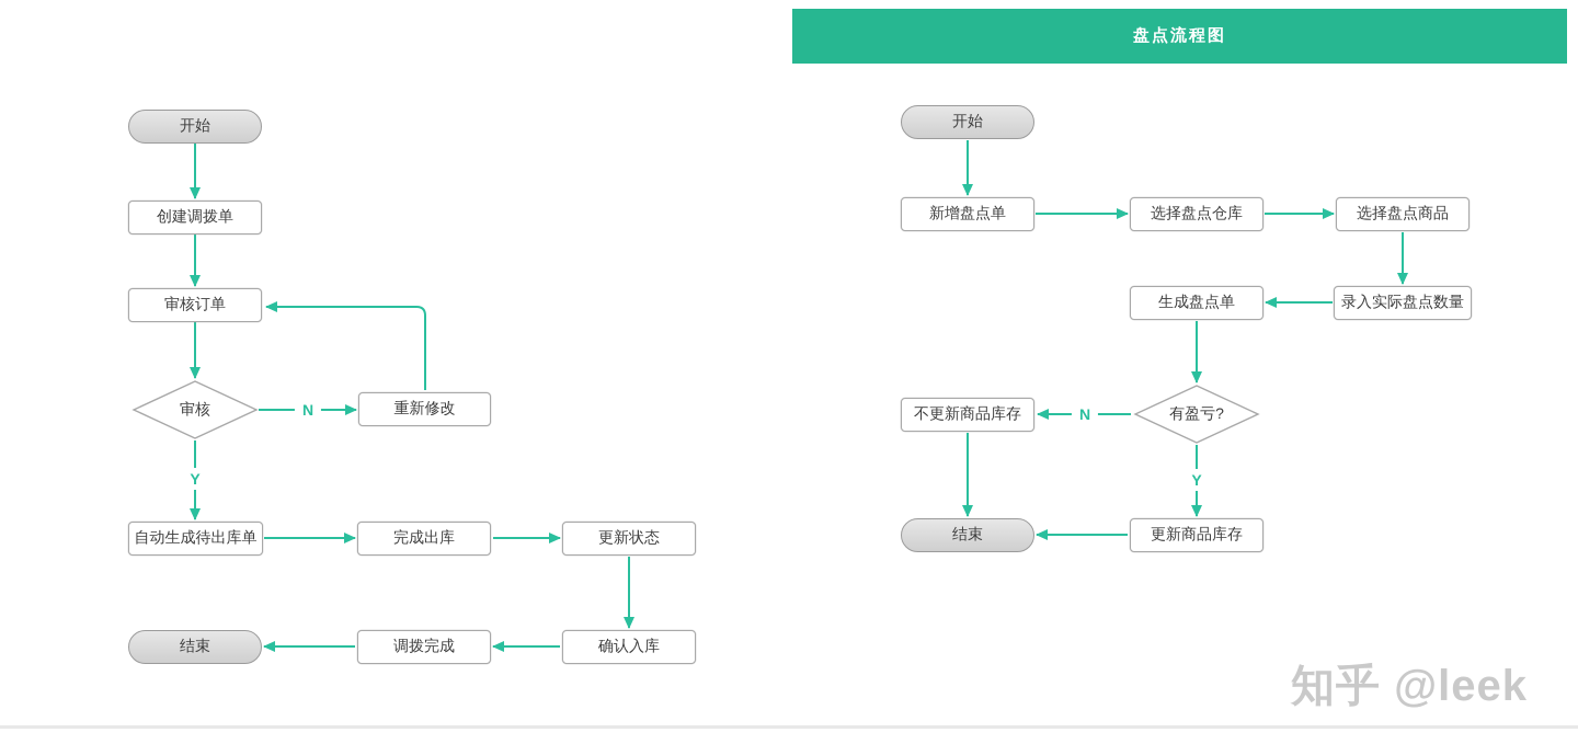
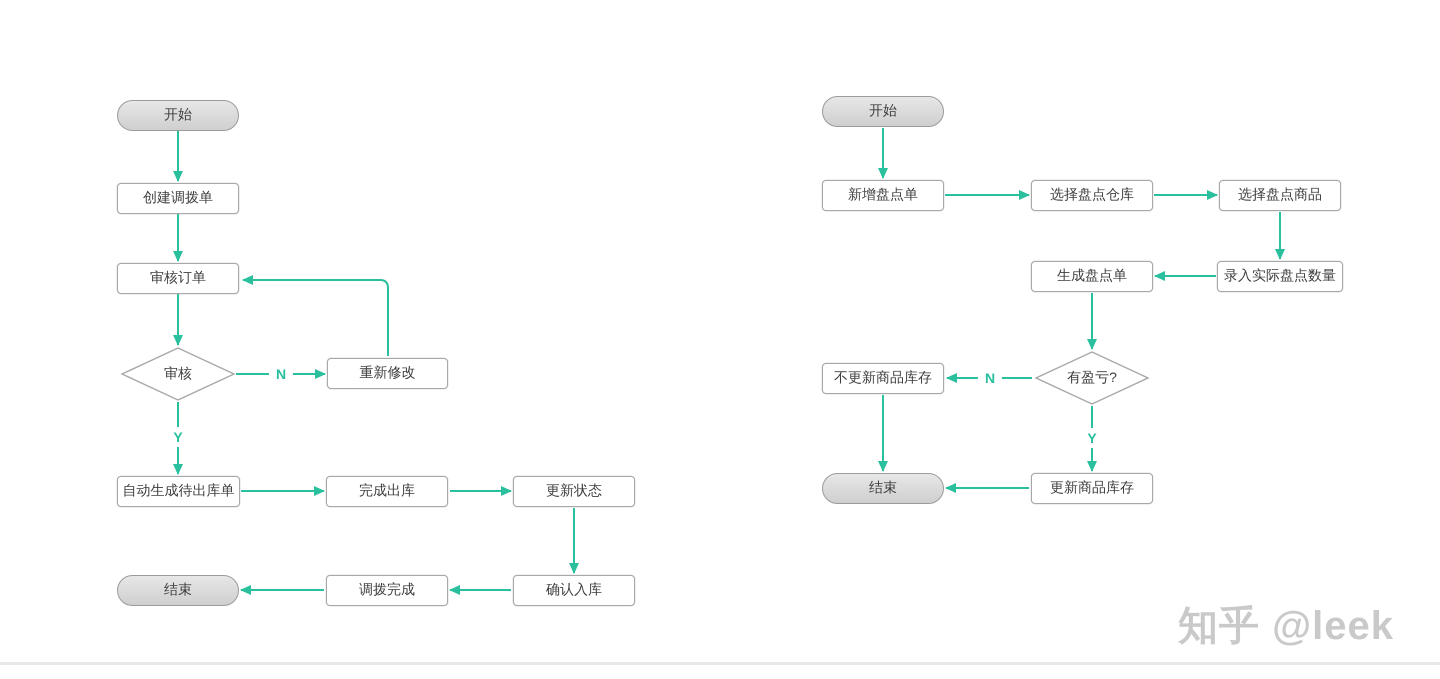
- 盘点流程图
  开始
  创建调拨单
  审核订单
  审核
  重新修改
  自动生成待出库单
  完成出库
  更新状态
  确认入库
  调拨完成
  结束
  N
  Y
  开始
  新增盘点单
  选择盘点仓库
  选择盘点商品
  录入实际盘点数量
  生成盘点单
  有盈亏?
  不更新商品库存
  更新商品库存
  结束
  N
  Y
  知乎 @leek
